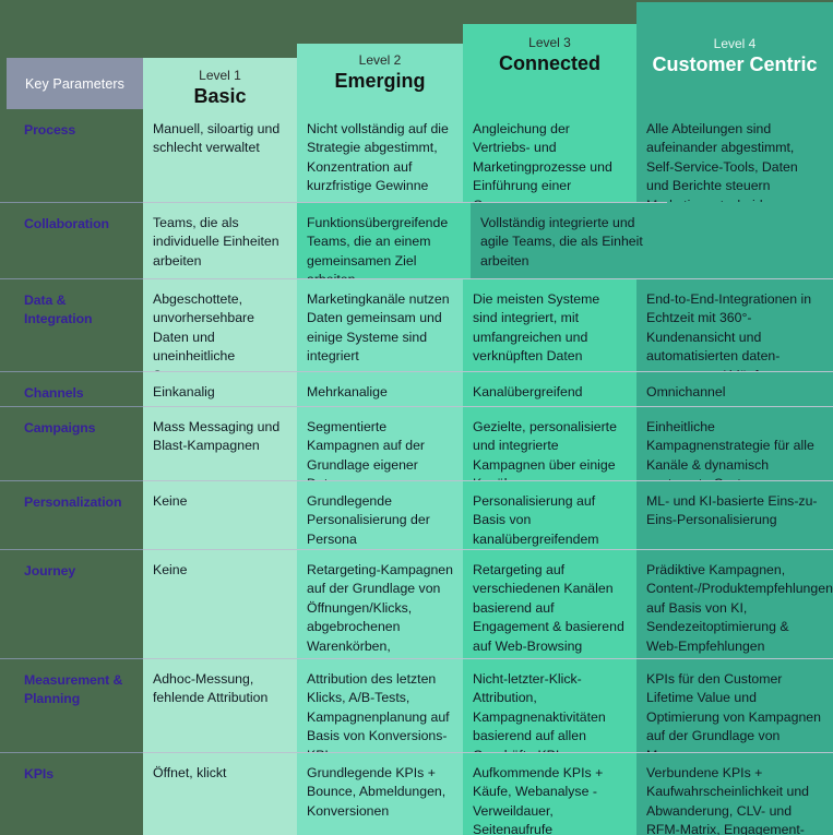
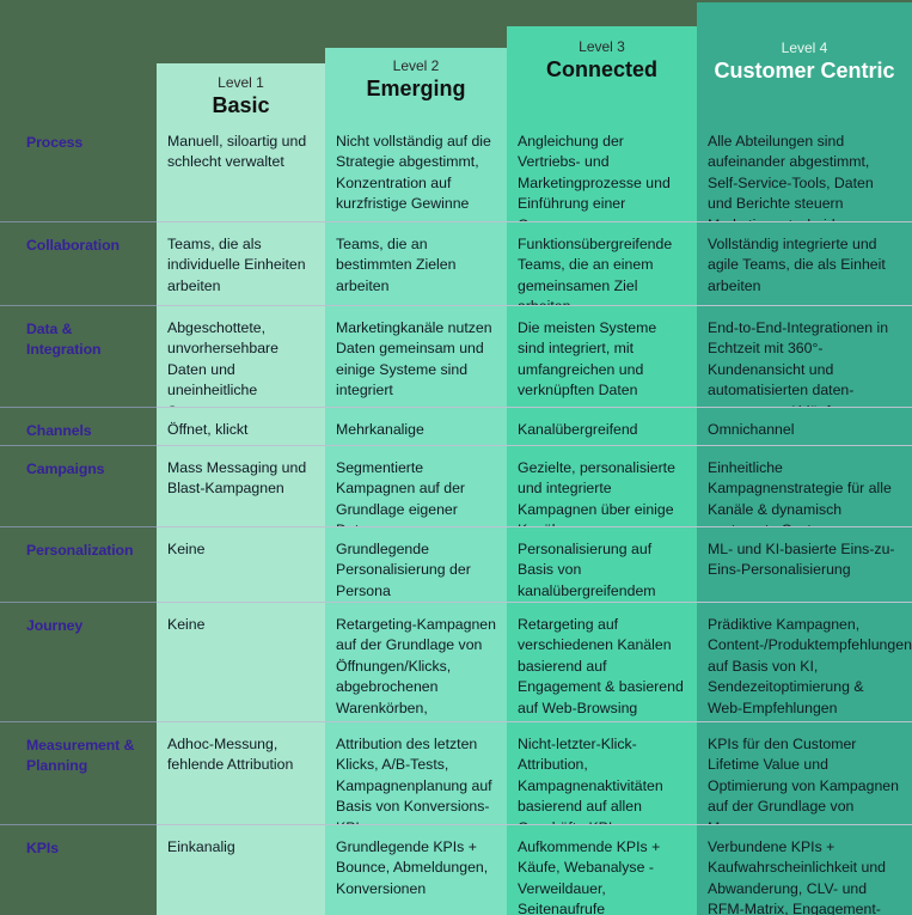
- Key Parameters
  Level 1
  Basic
  Level 2
  Emerging
  Level 3
  Connected
  Level 4
  Customer Centric
  Process
  Manuell, siloartig und schlecht verwaltet
  Nicht vollständig auf die Strategie abgestimmt, Konzentration auf kurzfristige Gewinne
  Angleichung der Vertriebs- und Marketingprozesse und Einführung einer
  Alle Abteilungen sind aufeinander abgestimmt, Self-Service-Tools, Daten und Berichte steuern
  Collaboration
  Teams, die als individuelle Einheiten arbeiten
+ Teams, die an bestimmten Zielen arbeiten
  Funktionsübergreifende Teams, die an einem gemeinsamen Ziel
  Vollständig integrierte und agile Teams, die als Einheit arbeiten
  Data & Integration
  Abgeschottete, unvorhersehbare Daten und uneinheitliche
  Marketingkanäle nutzen Daten gemeinsam und einige Systeme sind integriert
  Die meisten Systeme sind integriert, mit umfangreichen und verknüpften Daten
  End-to-End-Integrationen in Echtzeit mit 360°-Kundenansicht und automatisierten daten-
  Channels
- Einkanalig
+ Öffnet, klickt
  Mehrkanalige
  Kanalübergreifend
  Omnichannel
  Campaigns
  Mass Messaging und Blast-Kampagnen
  Segmentierte Kampagnen auf der Grundlage eigener
  Gezielte, personalisierte und integrierte Kampagnen über einige
  Personalization
  Keine
  Grundlegende Personalisierung der Persona
  ML- und KI-basierte Eins-zu-Eins-Personalisierung
  Journey
  Keine
  Retargeting-Kampagnen auf der Grundlage von Öffnungen/Klicks, abgebrochenen Warenkörben,
  Retargeting auf verschiedenen Kanälen basierend auf Engagement & basierend auf Web-Browsing
  Prädiktive Kampagnen, Content-/Produktempfehlungen auf Basis von KI, Sendezeitoptimierung & Web-Empfehlungen
  Measurement & Planning
  Adhoc-Messung, fehlende Attribution
  Attribution des letzten Klicks, A/B-Tests, Kampagnenplanung auf Basis von Konversions-
  Nicht-letzter-Klick-Attribution, Kampagnenaktivitäten basierend auf allen
  KPIs für den Customer Lifetime Value und Optimierung von Kampagnen auf der Grundlage von
  KPIs
- Öffnet, klickt
+ Einkanalig
  Grundlegende KPIs + Bounce, Abmeldungen, Konversionen
  Aufkommende KPIs + Käufe, Webanalyse - Verweildauer, Seitenaufrufe
  Verbundene KPIs + Kaufwahrscheinlichkeit und Abwanderung, CLV- und RFM-Matrix, Engagement-
